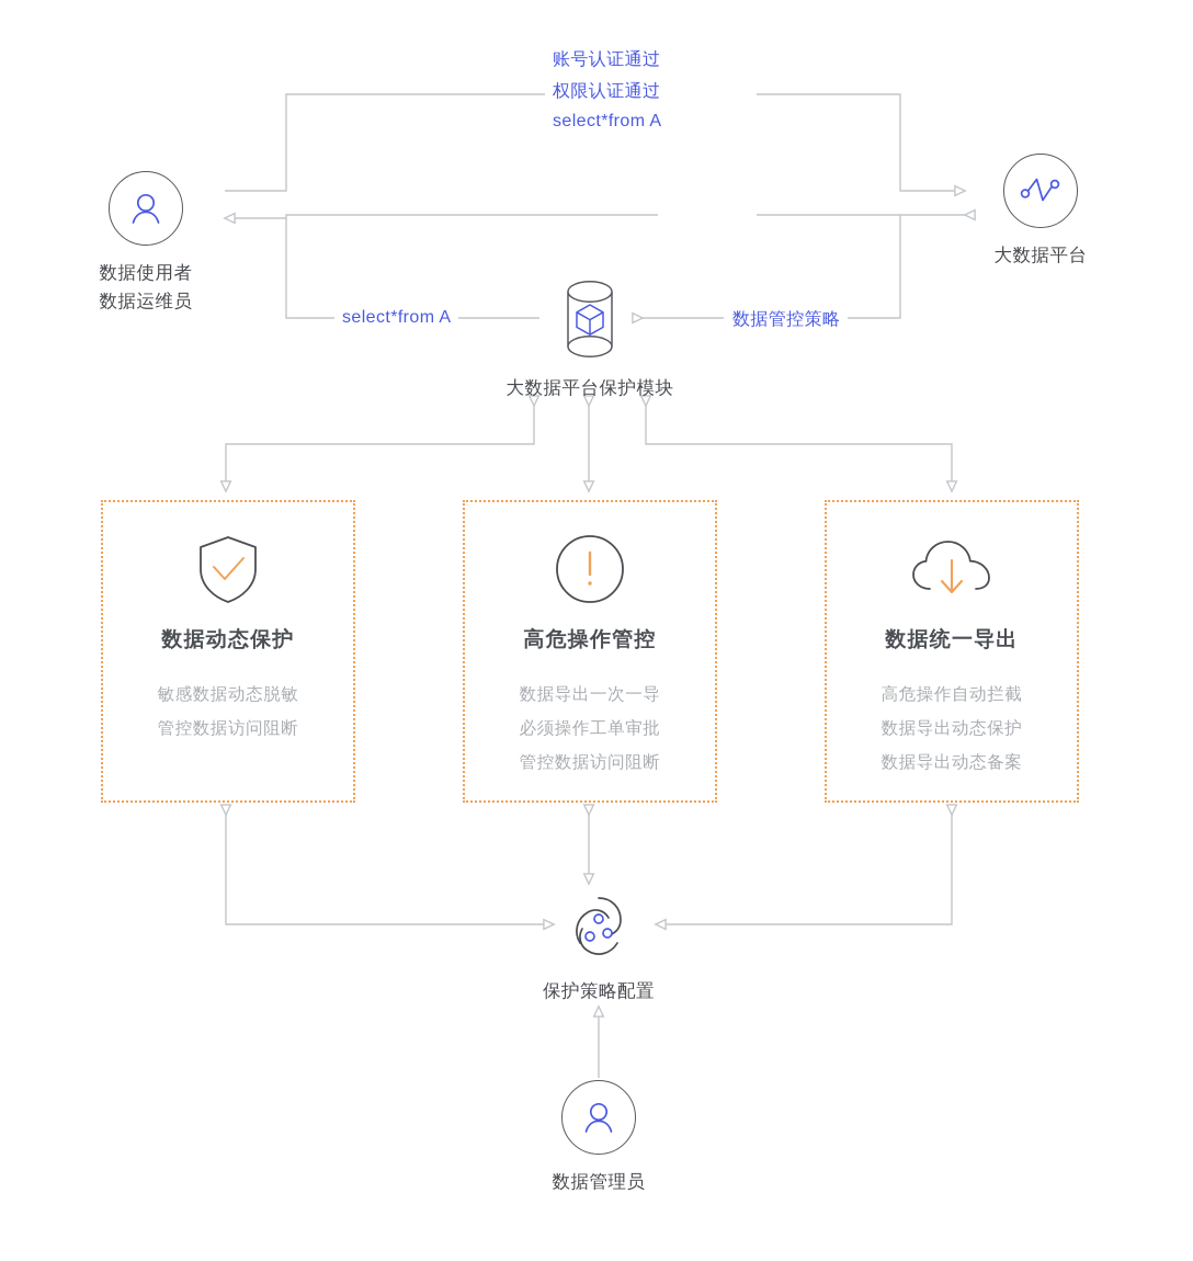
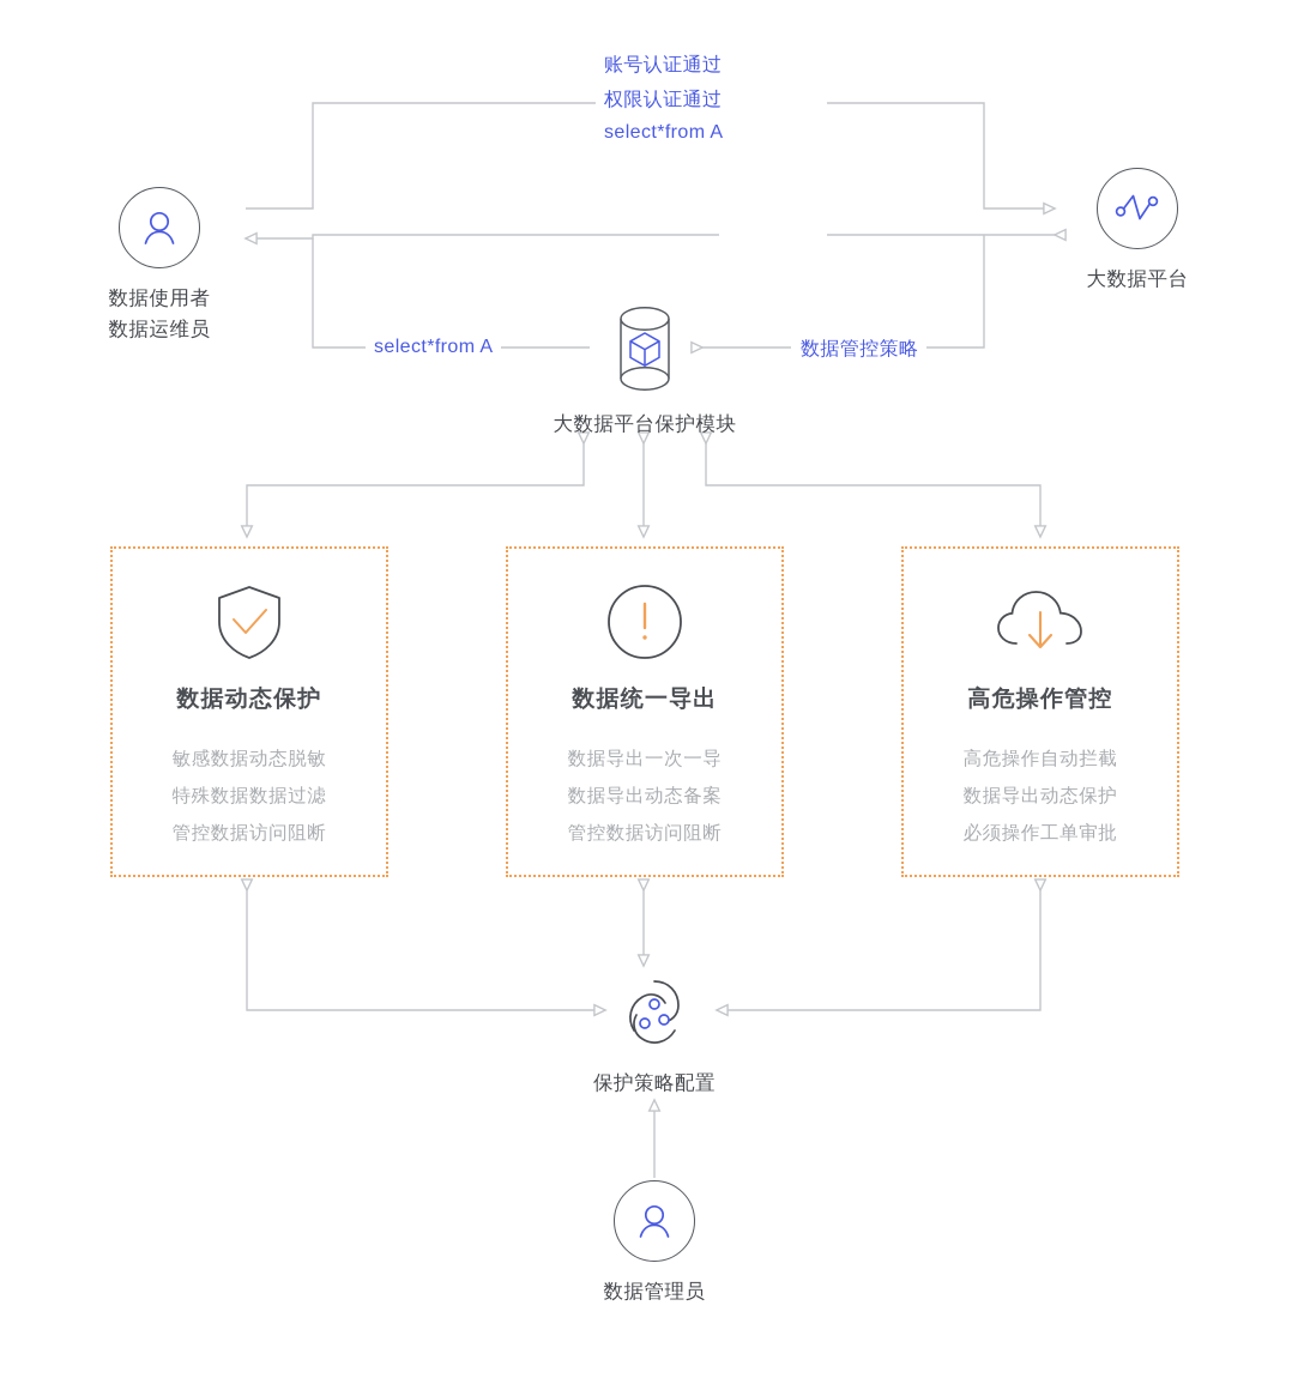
  账号认证通过
  权限认证通过
  select*from A
  select*from A
  数据管控策略
  数据使用者
  数据运维员
  大数据平台
  大数据平台保护模块
  数据动态保护
  敏感数据动态脱敏
+ 特殊数据数据过滤
  管控数据访问阻断
- 高危操作管控
+ 数据统一导出
  数据导出一次一导
- 必须操作工单审批
+ 数据导出动态备案
  管控数据访问阻断
- 数据统一导出
+ 高危操作管控
  高危操作自动拦截
  数据导出动态保护
- 数据导出动态备案
+ 必须操作工单审批
  保护策略配置
  数据管理员
